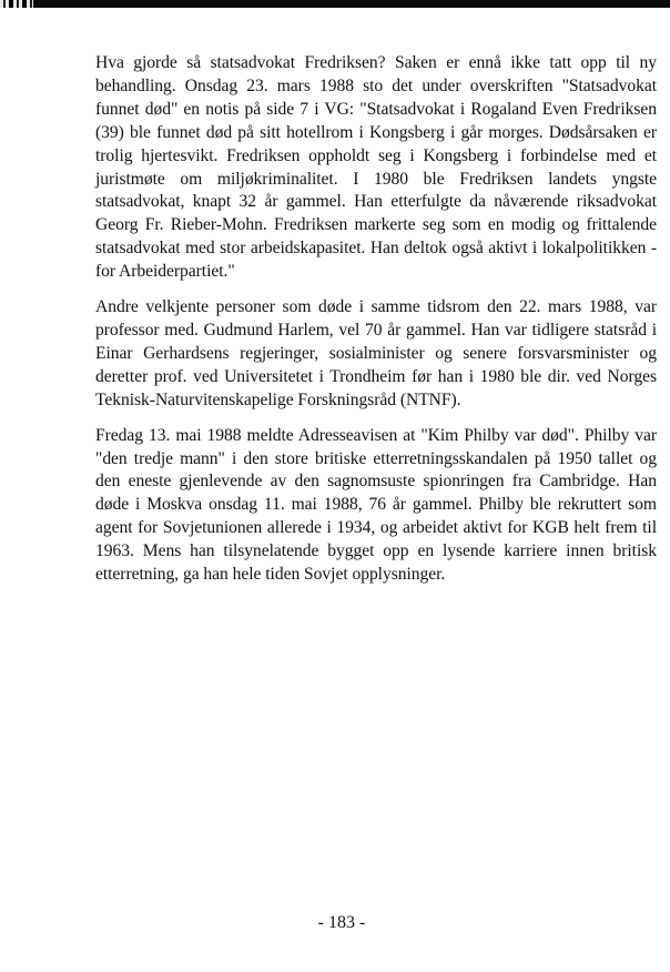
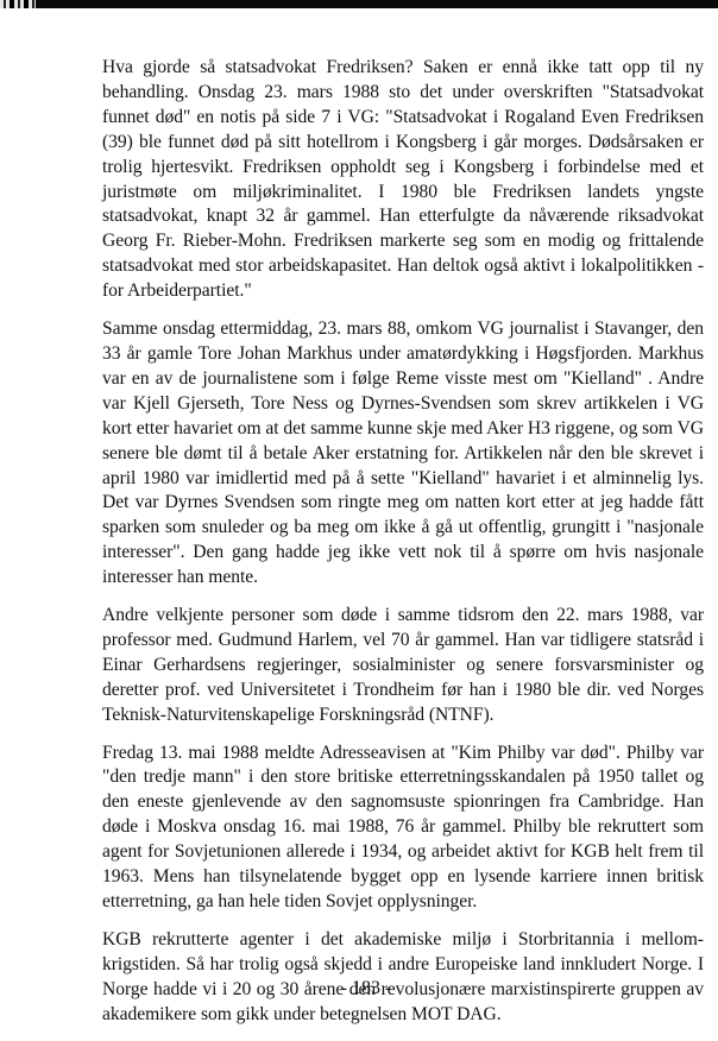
  Hva gjorde så statsadvokat Fredriksen? Saken er ennå ikke tatt opp til ny behandling. Onsdag 23. mars 1988 sto det under overskriften "Statsadvokat funnet død" en notis på side 7 i VG: "Statsadvokat i Rogaland Even Fredriksen (39) ble funnet død på sitt hotellrom i Kongsberg i går morges. Dødsårsaken er trolig hjertesvikt. Fredriksen oppholdt seg i Kongsberg i forbindelse med et juristmøte om miljøkriminalitet. I 1980 ble Fredriksen landets yngste statsadvokat, knapt 32 år gammel. Han etterfulgte da nåvæ­rende riksadvokat Georg Fr. Rieber-Mohn. Fredriksen markerte seg som en modig og frittalende statsadvokat med stor arbeidskapasitet. Han deltok også aktivt i lokalpolitikken - for Arbeiderpartiet."
+ Samme onsdag ettermiddag, 23. mars 88, omkom VG journalist i Stavanger, den 33 år gamle Tore Johan Markhus under amatørdykking i Høgsfjorden. Markhus var en av de journalistene som i følge Reme visste mest om "Kielland" . Andre var Kjell Gjerseth, Tore Ness og Dyrnes-Svendsen som skrev artikkelen i VG kort etter havariet om at det samme kunne skje med Aker H3 riggene, og som VG senere ble dømt til å betale Aker erstatning for. Artikkelen når den ble skrevet i april 1980 var imidlertid med på å sette "Kielland" havariet i et alminnelig lys. Det var Dyrnes Svendsen som ringte meg om natten kort etter at jeg hadde fått sparken som snuleder og ba meg om ikke å gå ut offentlig, grungitt i "nasjonale interesser". Den gang hadde jeg ikke vett nok til å spørre om hvis nasjonale interesser han mente.
  Andre velkjente personer som døde i samme tidsrom den 22. mars 1988, var professor med. Gudmund Harlem, vel 70 år gammel. Han var tidligere statsråd i Einar Gerhardsens regjeringer, sosialminister og senere forsvarsmi­nister og deretter prof. ved Universitetet i Trondheim før han i 1980 ble dir. ved Norges Teknisk-Naturvitenskapelige Forskningsråd (NTNF).
- Fredag 13. mai 1988 meldte Adresseavisen at "Kim Philby var død". Philby var "den tredje mann" i den store britiske etterretningsskandalen på 1950 tallet og den eneste gjenlevende av den sagnomsuste spionringen fra Cam­bridge. Han døde i Moskva onsdag 11. mai 1988, 76 år gammel. Philby ble rekruttert som agent for Sovjetunionen allerede i 1934, og arbeidet aktivt for KGB helt frem til 1963. Mens han tilsynelatende bygget opp en lysende karriere innen britisk etterretning, ga han hele tiden Sovjet opplysninger.
+ Fredag 13. mai 1988 meldte Adresseavisen at "Kim Philby var død". Philby var "den tredje mann" i den store britiske etterretningsskandalen på 1950 tallet og den eneste gjenlevende av den sagnomsuste spionringen fra Cam­bridge. Han døde i Moskva onsdag 16. mai 1988, 76 år gammel. Philby ble rekruttert som agent for Sovjetunionen allerede i 1934, og arbeidet aktivt for KGB helt frem til 1963. Mens han tilsynelatende bygget opp en lysende karriere innen britisk etterretning, ga han hele tiden Sovjet opplysninger.
+ KGB rekrutterte agenter i det akademiske miljø i Storbritannia i mellom­krigstiden. Så har trolig også skjedd i andre Europeiske land innkludert Norge. I Norge hadde vi i 20 og 30 årene den revolusjonære marxistinspirerte gruppen av akademikere som gikk under betegnelsen MOT DAG.
  - 183 -
